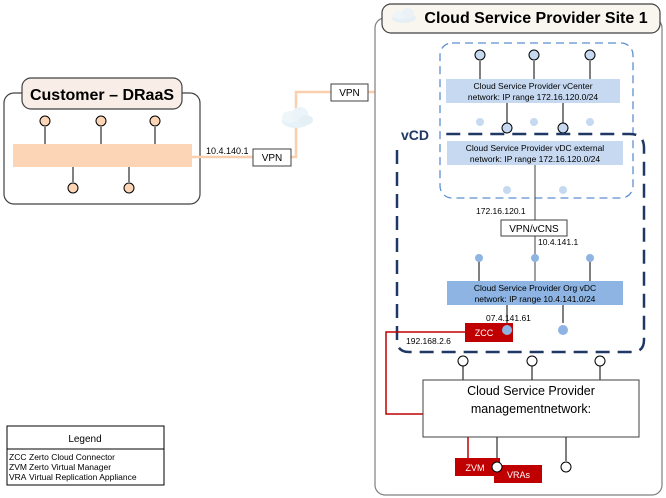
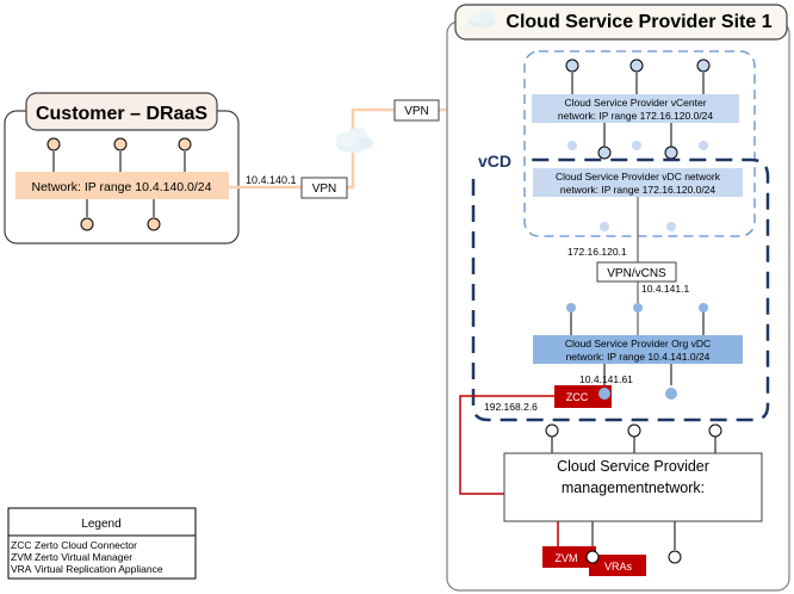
  Customer – DRaaS
+ Network: IP range 10.4.140.0/24
  10.4.140.1
  VPN
  VPN
  Cloud Service Provider Site 1
  Cloud Service Provider vCenter
  network: IP range 172.16.120.0/24
  vCD
- Cloud Service Provider vDC external
+ Cloud Service Provider vDC network
  network: IP range 172.16.120.0/24
  172.16.120.1
  VPN/vCNS
  10.4.141.1
  Cloud Service Provider Org vDC
  network: IP range 10.4.141.0/24
- 07.4.141.61
+ 10.4.141.61
  ZCC
  192.168.2.6
  Cloud Service Provider
  managementnetwork:
  VRAs
  ZVM
  Legend
  ZCC
  Zerto Cloud Connector
  ZVM
  Zerto Virtual Manager
  VRA
  Virtual Replication Appliance
